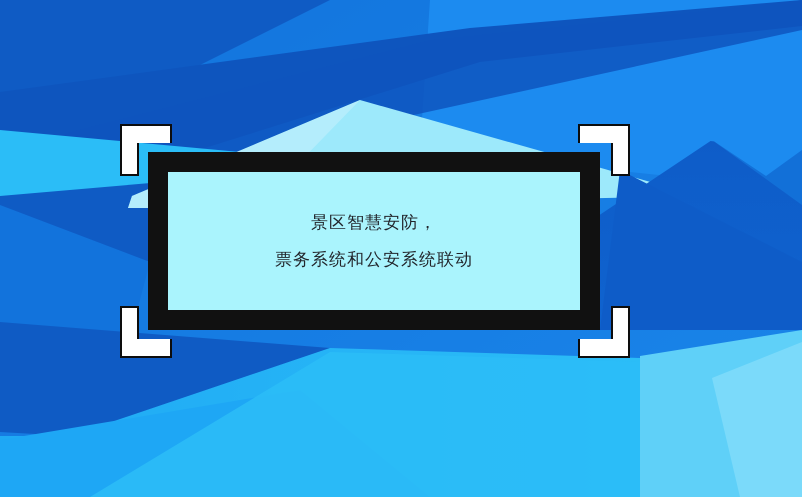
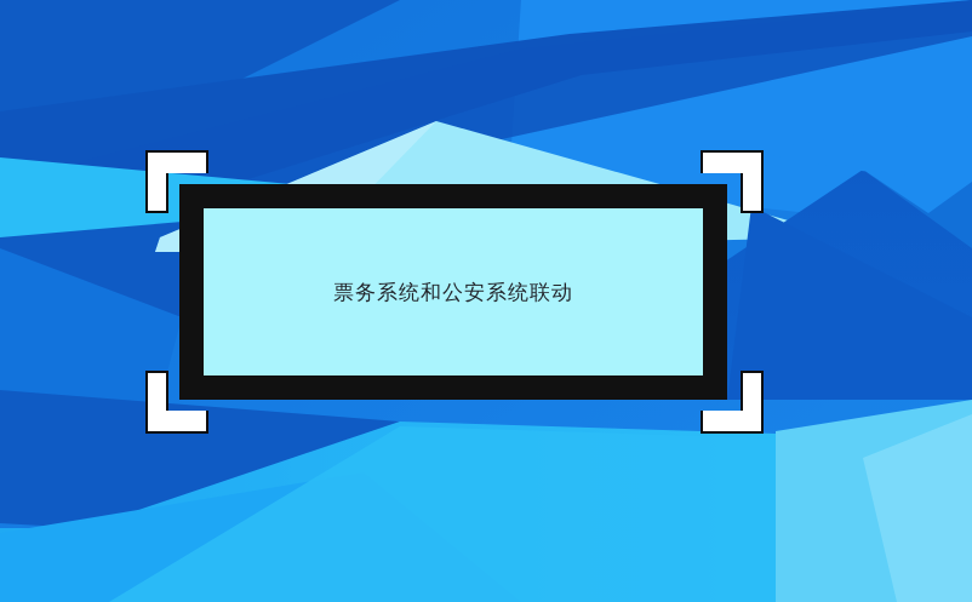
- 景区智慧安防，
  票务系统和公安系统联动
